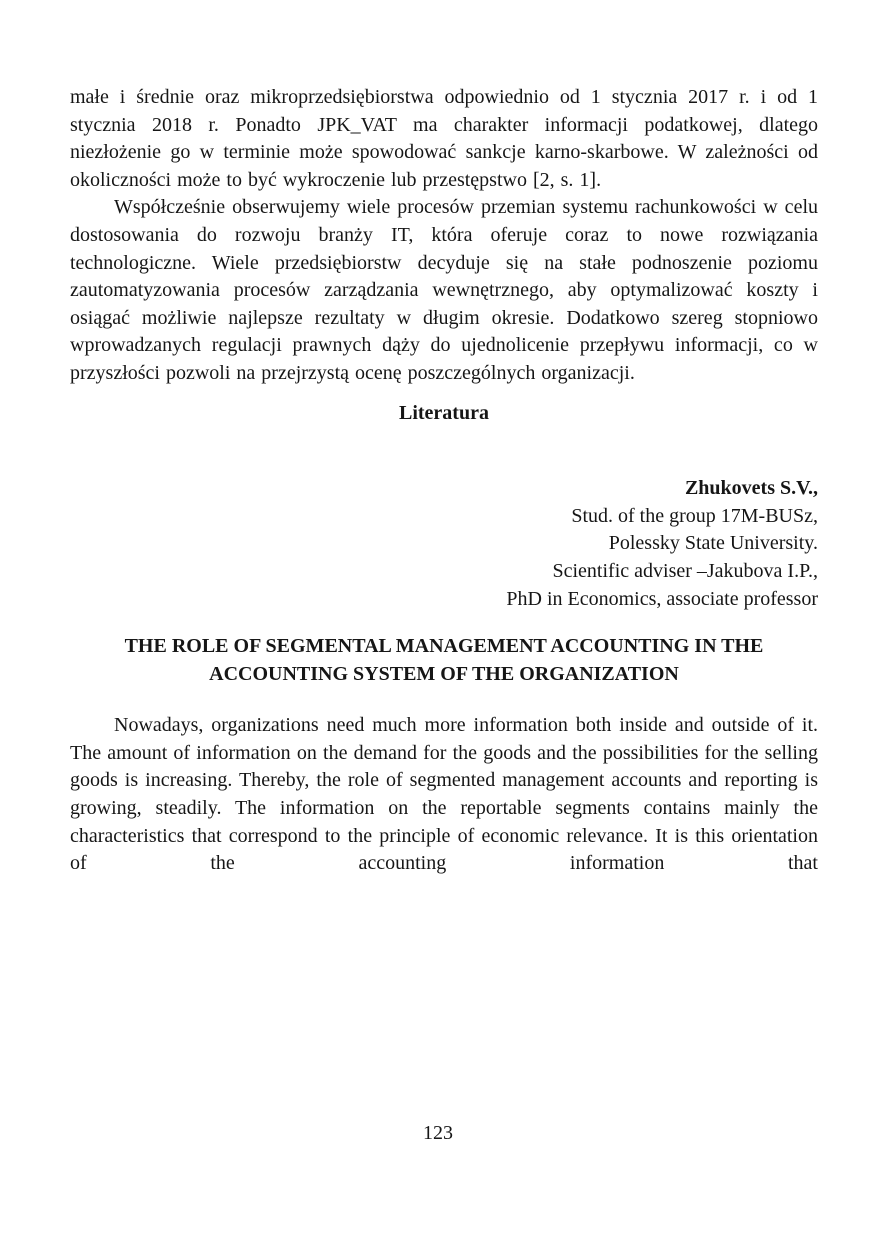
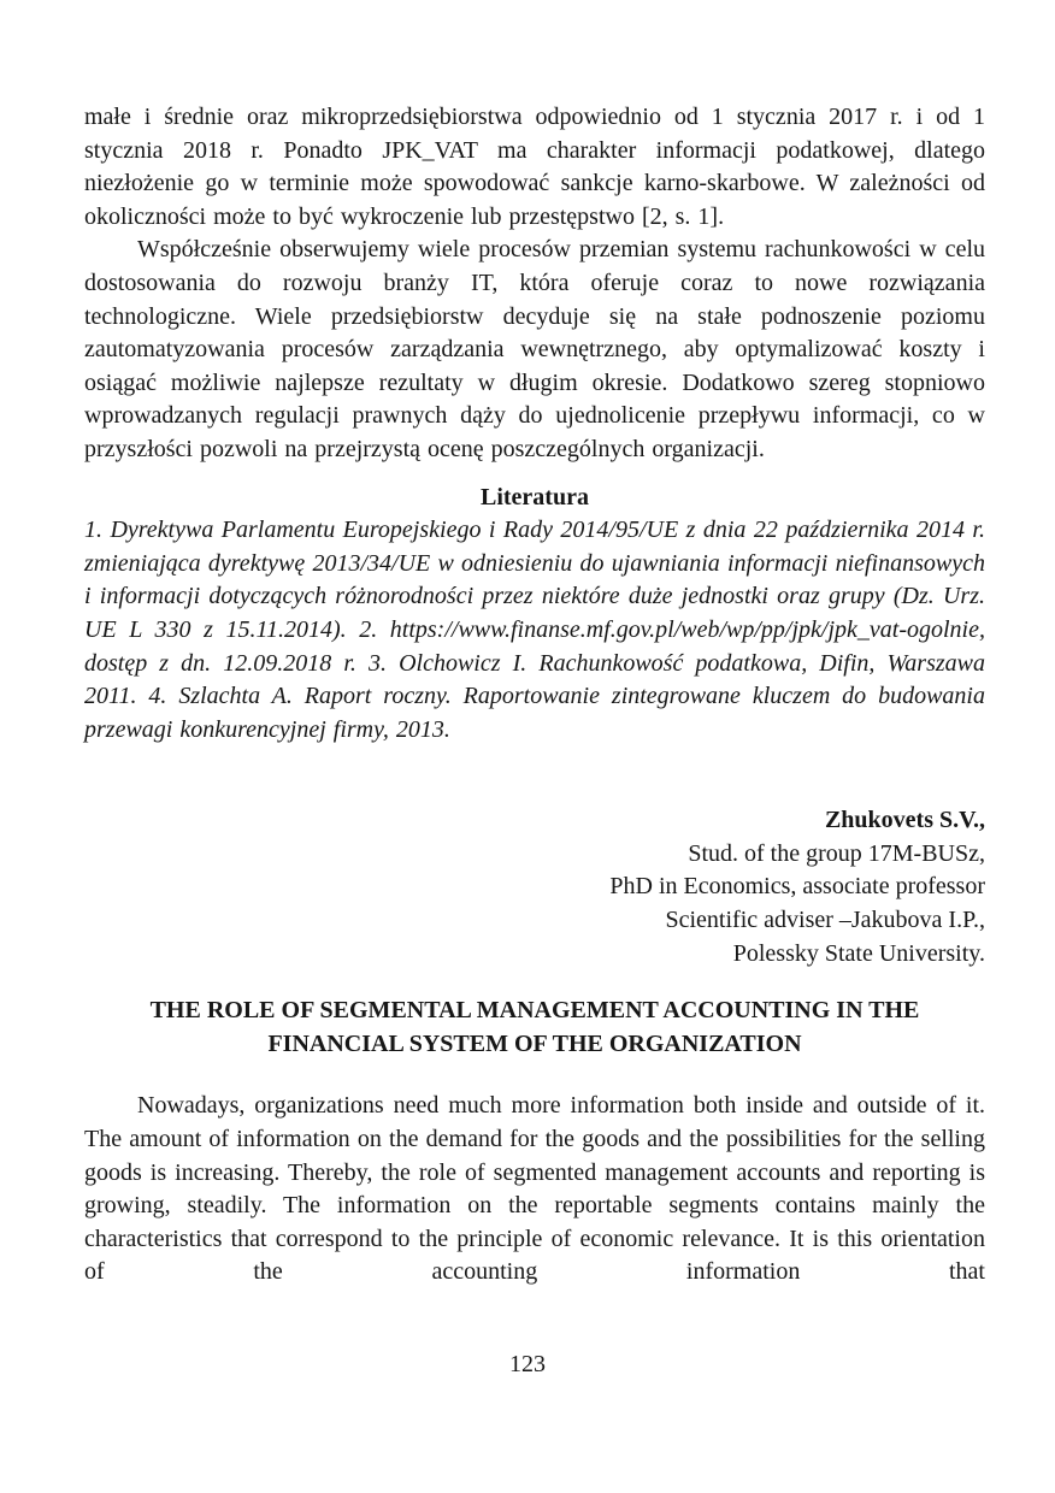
  małe i średnie oraz mikroprzedsiębiorstwa odpowiednio od 1 stycznia 2017 r. i od 1 stycznia 2018 r. Ponadto JPK_VAT ma charakter informacji podatkowej, dlatego niezłożenie go w terminie może spowodować sankcje karno-skarbowe. W zależności od okoliczności może to być wykroczenie lub przestępstwo [2, s. 1].
  Współcześnie obserwujemy wiele procesów przemian systemu rachunkowości w celu dostosowania do rozwoju branży IT, która oferuje coraz to nowe rozwiązania technologiczne. Wiele przedsiębiorstw decyduje się na stałe podnoszenie poziomu zautomatyzowania procesów zarządzania wewnętrznego, aby optymalizować koszty i osiągać możliwie najlepsze rezultaty w długim okresie. Dodatkowo szereg stopniowo wprowadzanych regulacji prawnych dąży do ujednolicenie przepływu informacji, co w przyszłości pozwoli na przejrzystą ocenę poszczególnych organizacji.
  Literatura
+ 1. Dyrektywa Parlamentu Europejskiego i Rady 2014/95/UE z dnia 22 października 2014 r. zmieniająca dyrektywę 2013/34/UE w odniesieniu do ujawniania informacji niefinansowych i informacji dotyczących różnorodności przez niektóre duże jednostki oraz grupy (Dz. Urz. UE L 330 z 15.11.2014). 2. https://www.finanse.mf.gov.pl/web/wp/pp/jpk/jpk_vat-ogolnie, dostęp z dn. 12.09.2018 r. 3. Olchowicz I. Rachunkowość podatkowa, Difin, Warszawa 2011. 4. Szlachta A. Raport roczny. Raportowanie zintegrowane kluczem do budowania przewagi konkurencyjnej firmy, 2013.
  Zhukovets S.V.,
  Stud. of the group 17M-BUSz,
- Polessky State University.
+ PhD in Economics, associate professor
  Scientific adviser –Jakubova I.P.,
- PhD in Economics, associate professor
+ Polessky State University.
- THE ROLE OF SEGMENTAL MANAGEMENT ACCOUNTING IN THE ACCOUNTING SYSTEM OF THE ORGANIZATION
+ THE ROLE OF SEGMENTAL MANAGEMENT ACCOUNTING IN THE FINANCIAL SYSTEM OF THE ORGANIZATION
  Nowadays, organizations need much more information both inside and outside of it. The amount of information on the demand for the goods and the possibilities for the selling goods is increasing. Thereby, the role of segmented management accounts and reporting is growing, steadily. The information on the reportable segments contains mainly the characteristics that correspond to the principle of economic relevance. It is this orientation of the accounting information that
  123
